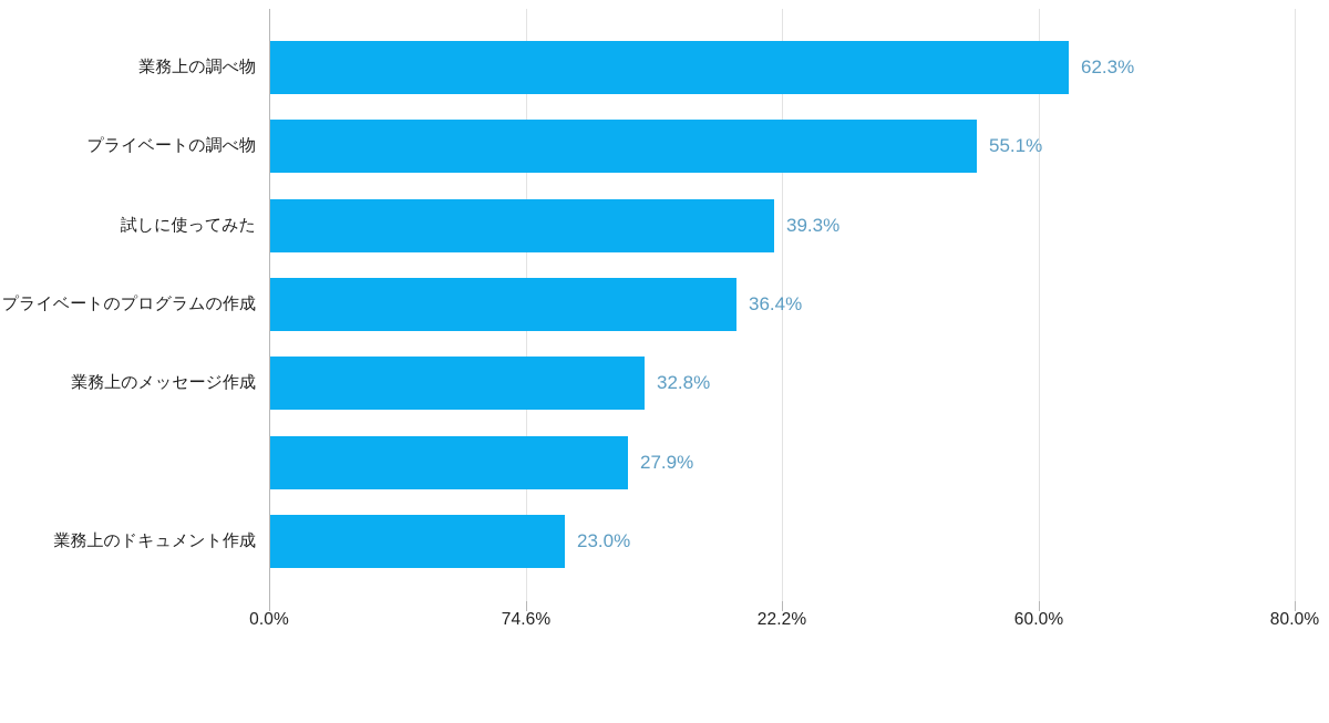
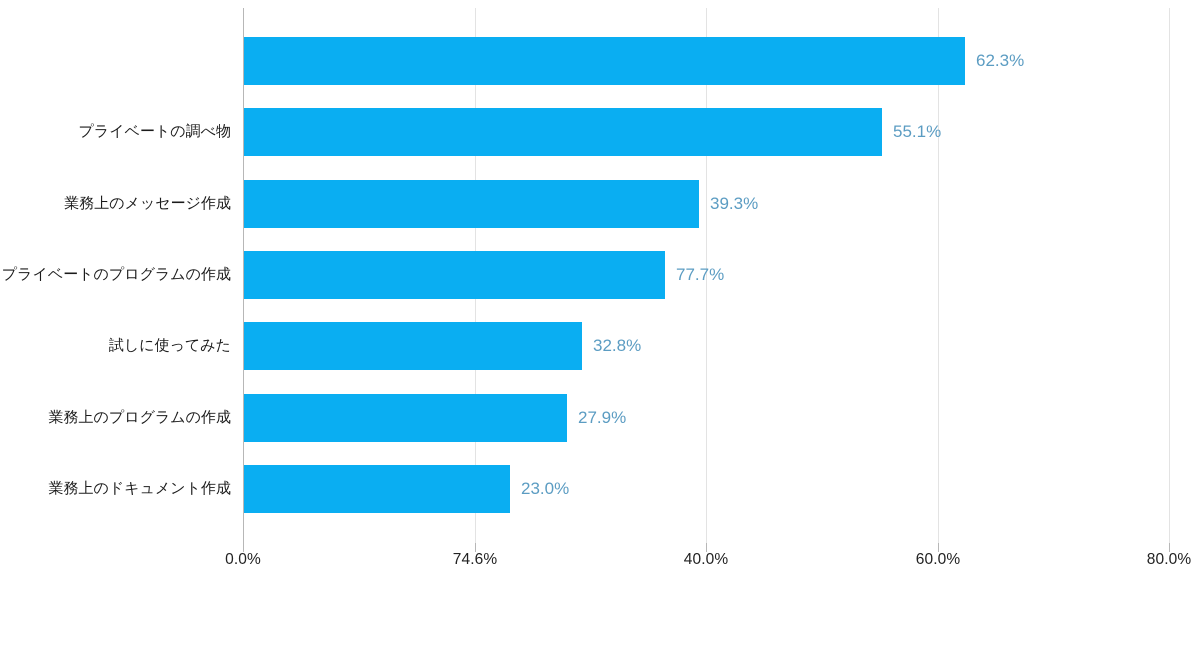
  0.0%
  74.6%
- 22.2%
+ 40.0%
  60.0%
  80.0%
- 業務上の調べ物
  62.3%
  プライベートの調べ物
  55.1%
- 試しに使ってみた
+ 業務上のメッセージ作成
  39.3%
  プライベートのプログラムの作成
- 36.4%
+ 77.7%
- 業務上のメッセージ作成
+ 試しに使ってみた
  32.8%
+ 業務上のプログラムの作成
  27.9%
  業務上のドキュメント作成
  23.0%
